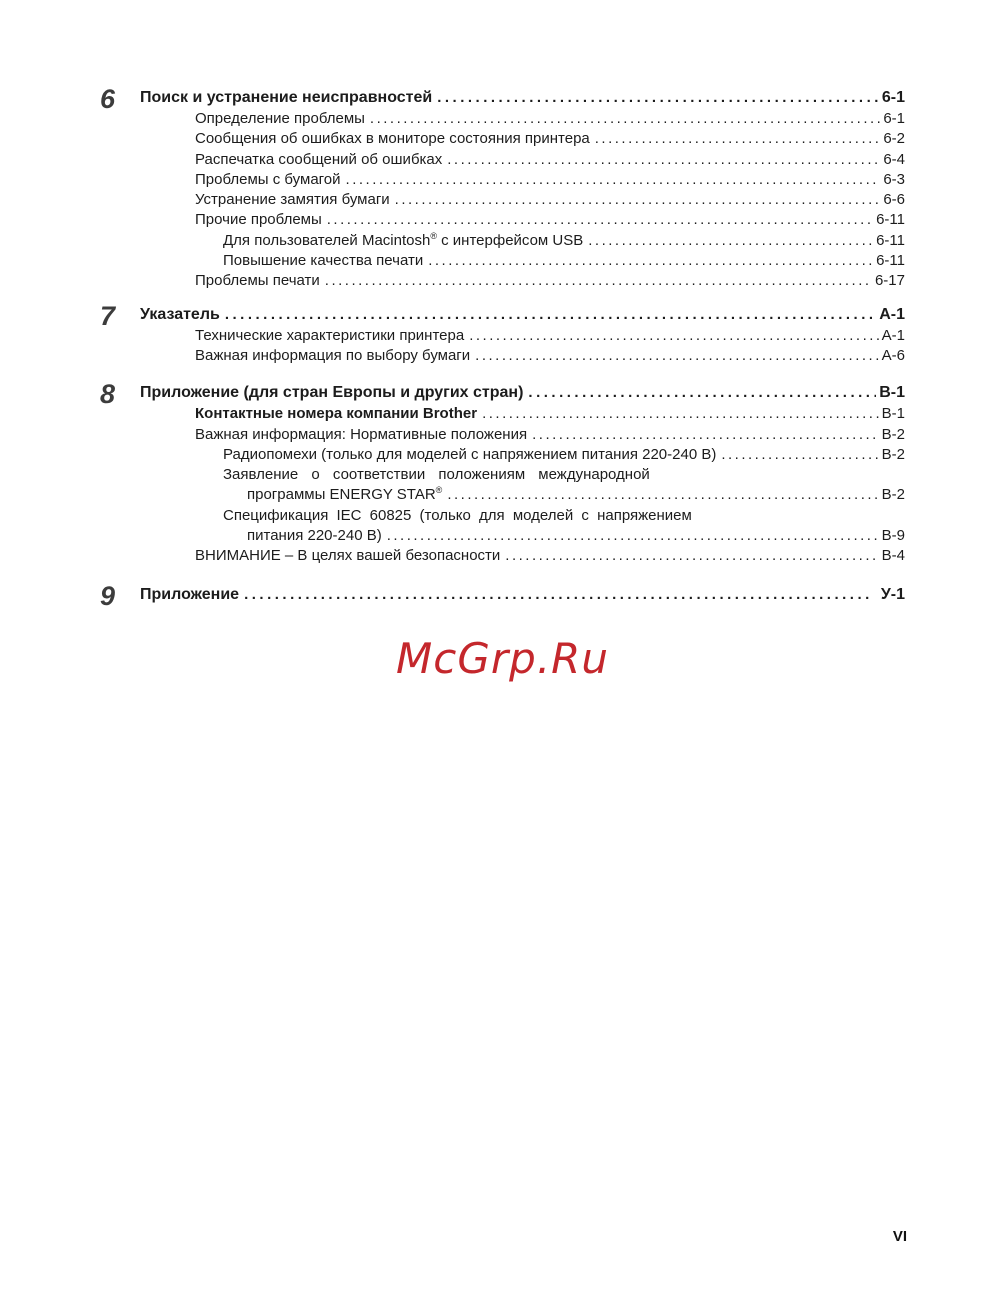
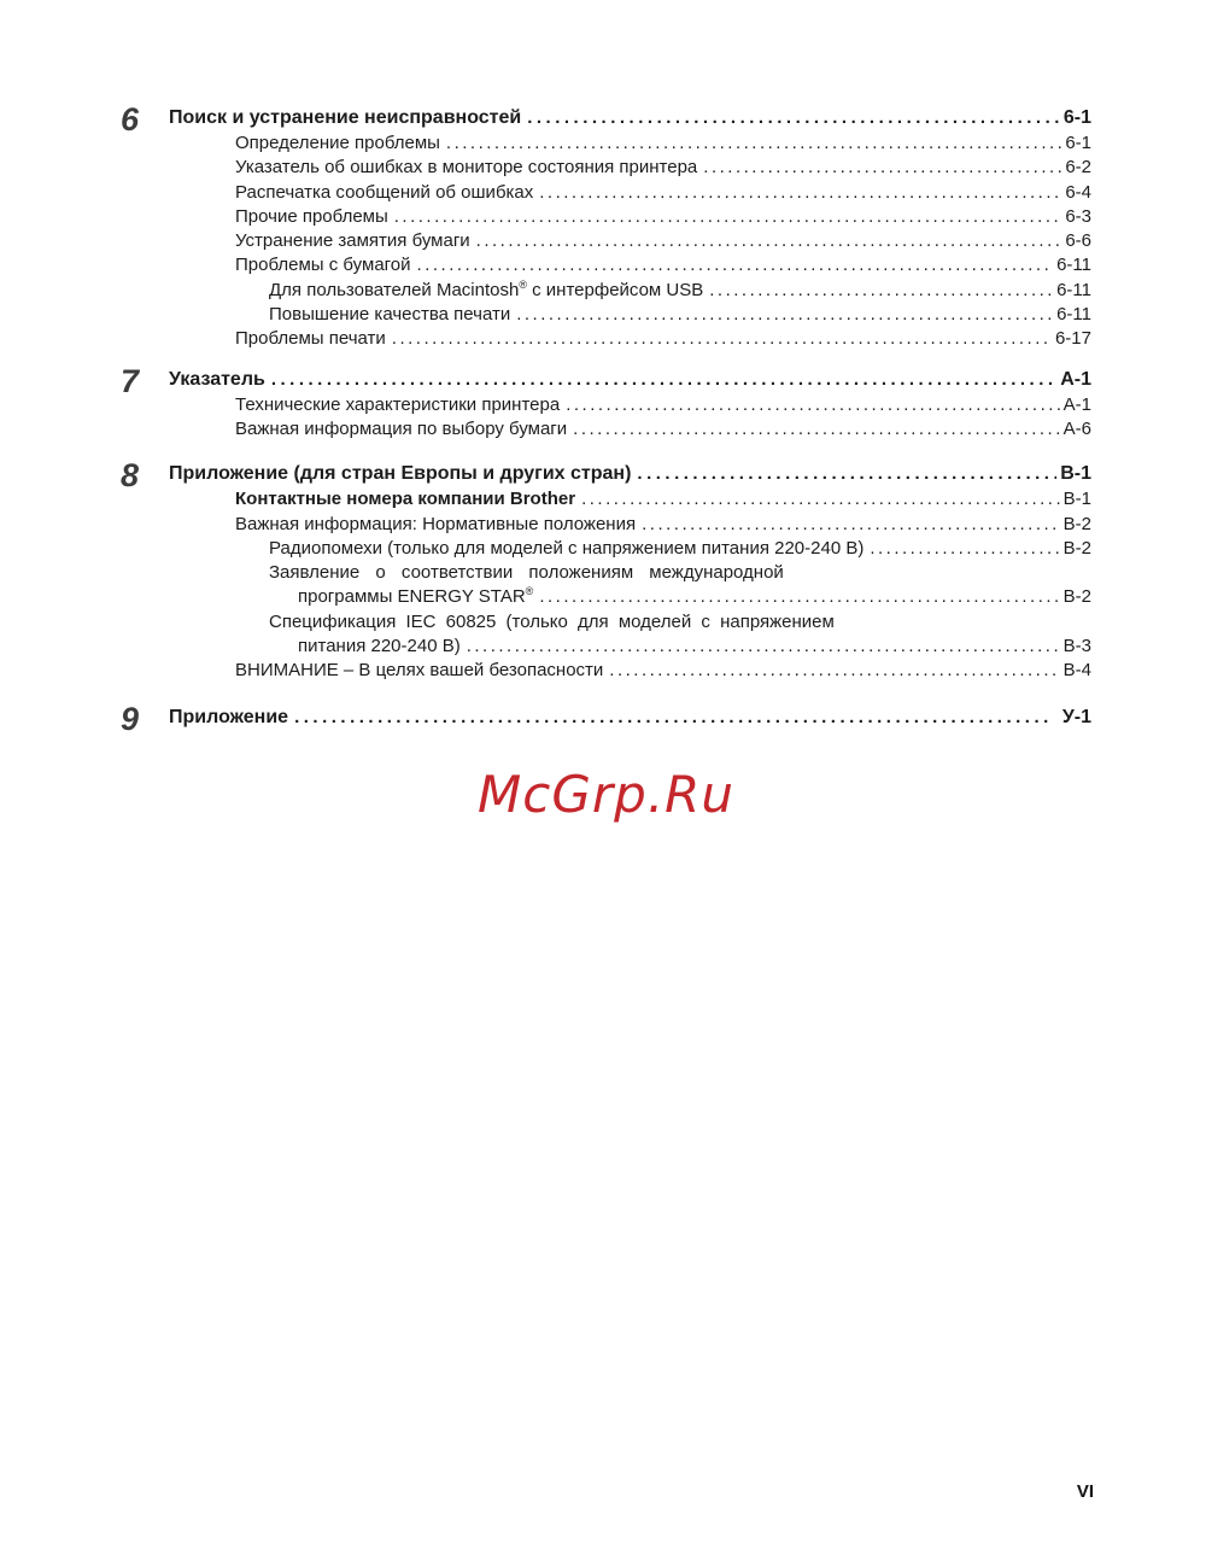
  6
  Поиск и устранение неисправностей
  6-1
  Определение проблемы
  6-1
- Сообщения об ошибках в мониторе состояния принтера
+ Указатель об ошибках в мониторе состояния принтера
  6-2
  Распечатка сообщений об ошибках
  6-4
- Проблемы с бумагой
+ Прочие проблемы
  6-3
  Устранение замятия бумаги
  6-6
- Прочие проблемы
+ Проблемы с бумагой
  6-11
  Для пользователей Macintosh® с интерфейсом USB
  6-11
  Повышение качества печати
  6-11
  Проблемы печати
  6-17
  7
  Указатель
  A-1
  Технические характеристики принтера
  A-1
  Важная информация по выбору бумаги
  A-6
  8
  Приложение (для стран Европы и других стран)
  B-1
  Контактные номера компании Brother
  B-1
  Важная информация: Нормативные положения
  B-2
  Радиопомехи (только для моделей с напряжением питания 220-240 В)
  B-2
  Заявление о соответствии положениям международной
  программы ENERGY STAR®
  B-2
  Спецификация IEC 60825 (только для моделей с напряжением
  питания 220-240 В)
- B-9
+ B-3
  ВНИМАНИЕ – В целях вашей безопасности
  B-4
  9
  Приложение
  У-1
  McGrp.Ru
  VI
